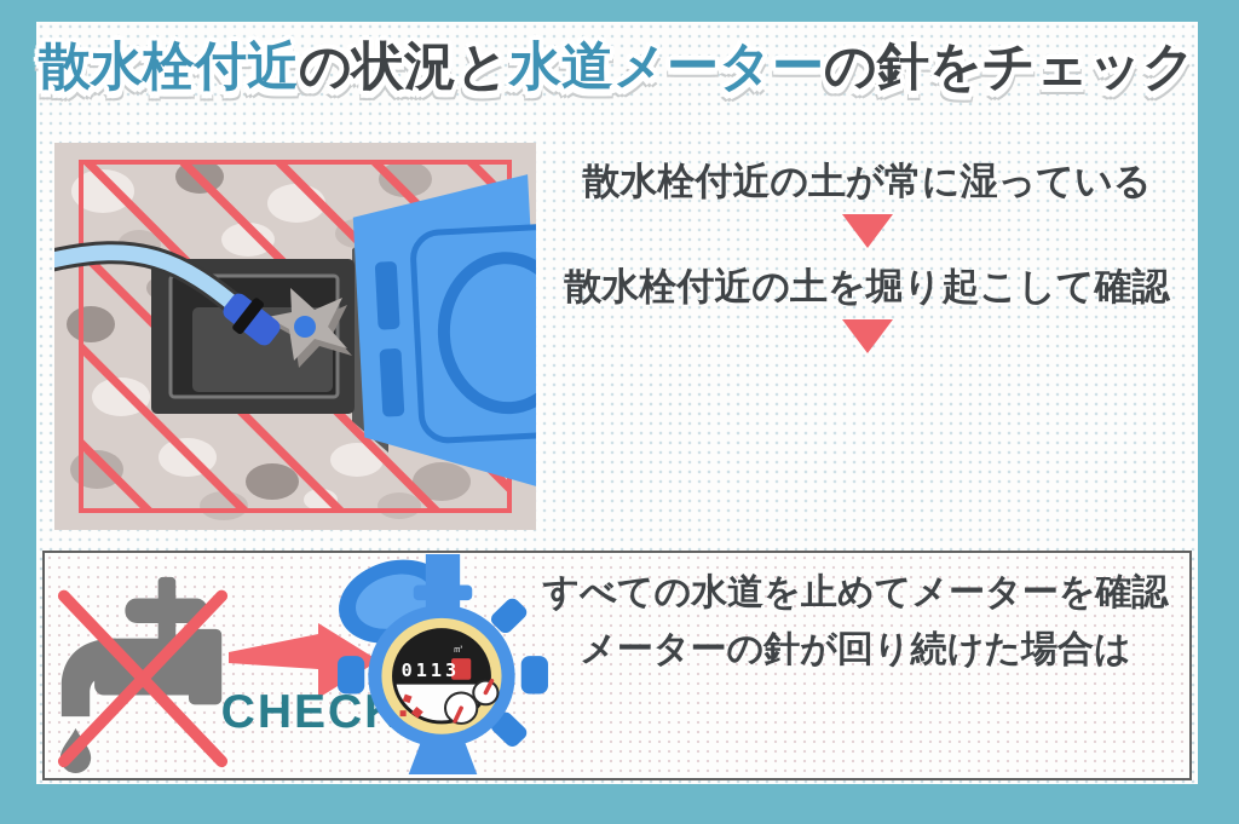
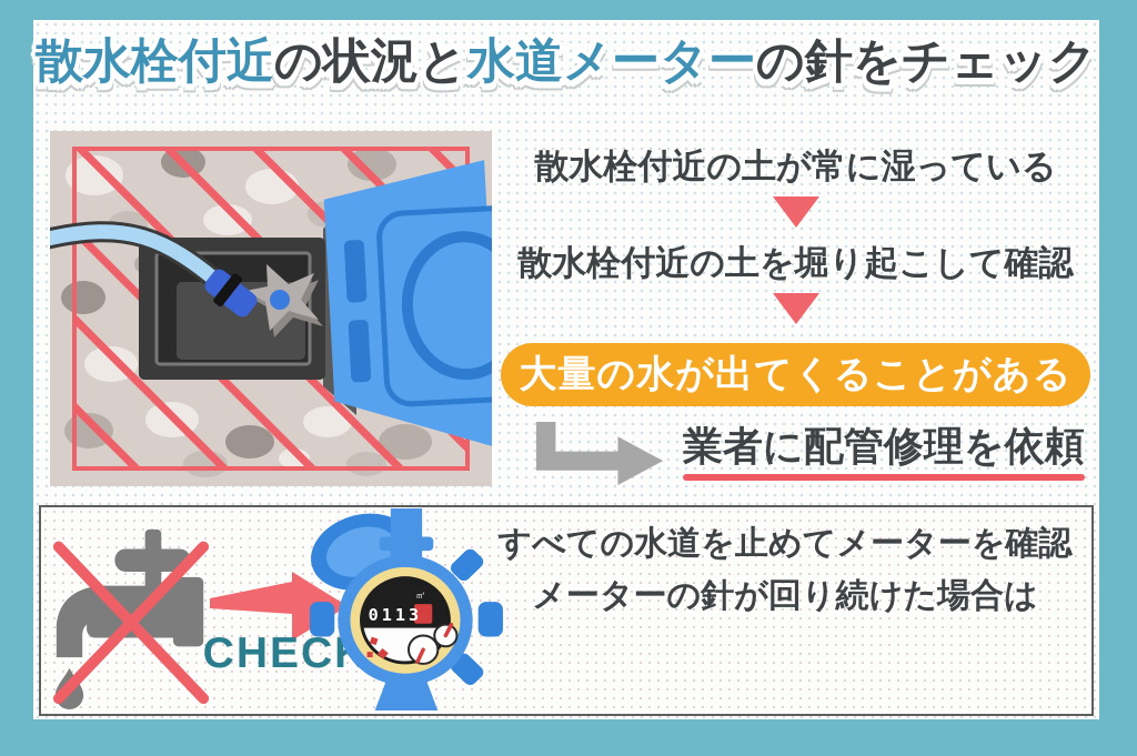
  散水栓付近の状況と水道メーターの針をチェック
  散水栓付近の土が常に湿っている
  散水栓付近の土を堀り起こして確認
+ 大量の水が出てくることがある
+ 業者に配管修理を依頼
  CHEC
  0113
  ㎥
  すべての水道を止めてメーターを確認
  メーターの針が回り続けた場合は
